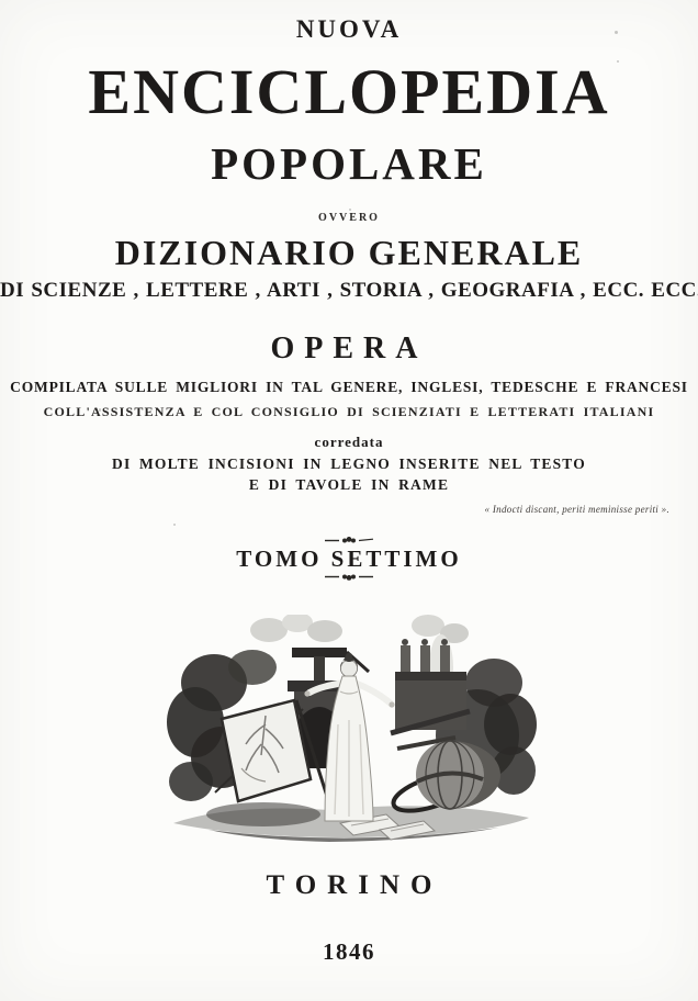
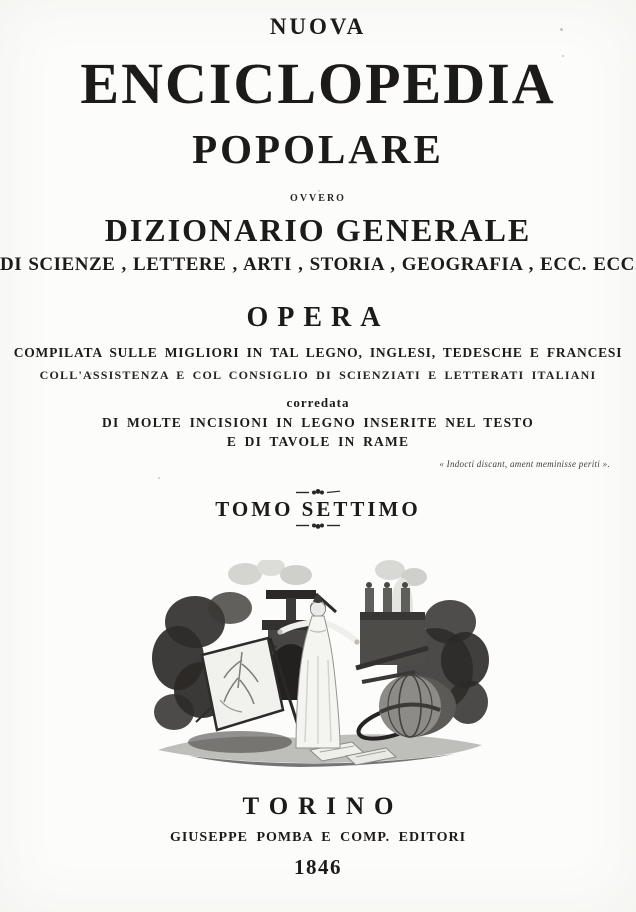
  NUOVA
  ENCICLOPEDIA
  POPOLARE
  OVVERO
  DIZIONARIO GENERALE
  DI SCIENZE , LETTERE , ARTI , STORIA , GEOGRAFIA , ECC. ECC
  OPERA
- COMPILATA SULLE MIGLIORI IN TAL GENERE, INGLESI, TEDESCHE E FRANCESI
+ COMPILATA SULLE MIGLIORI IN TAL LEGNO, INGLESI, TEDESCHE E FRANCESI
  COLL'ASSISTENZA E COL CONSIGLIO DI SCIENZIATI E LETTERATI ITALIANI
  corredata
  DI MOLTE INCISIONI IN LEGNO INSERITE NEL TESTO
  E DI TAVOLE IN RAME
- « Indocti discant, periti meminisse periti ».
+ « Indocti discant, ament meminisse periti ».
  TOMO SETTIMO
  TORINO
+ GIUSEPPE POMBA E COMP. EDITORI
  1846
